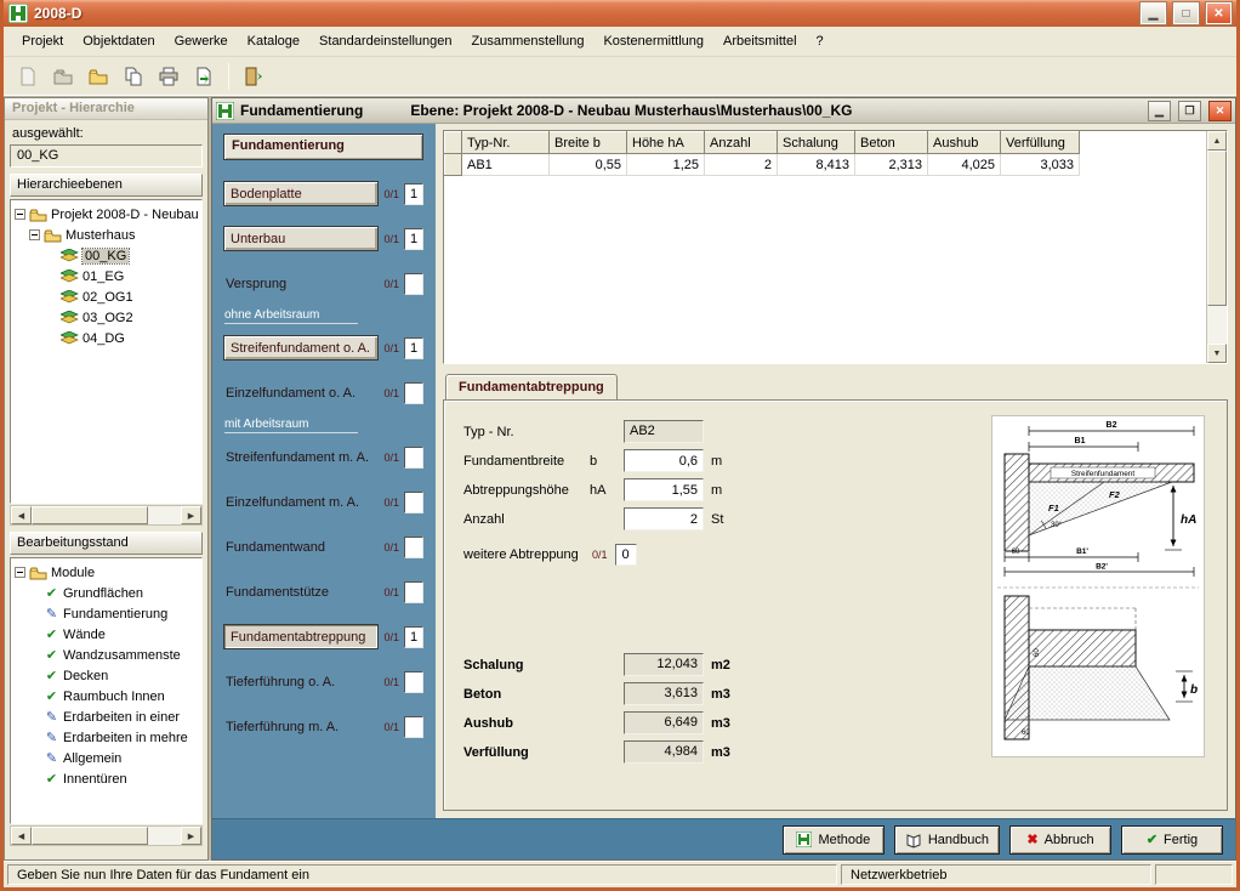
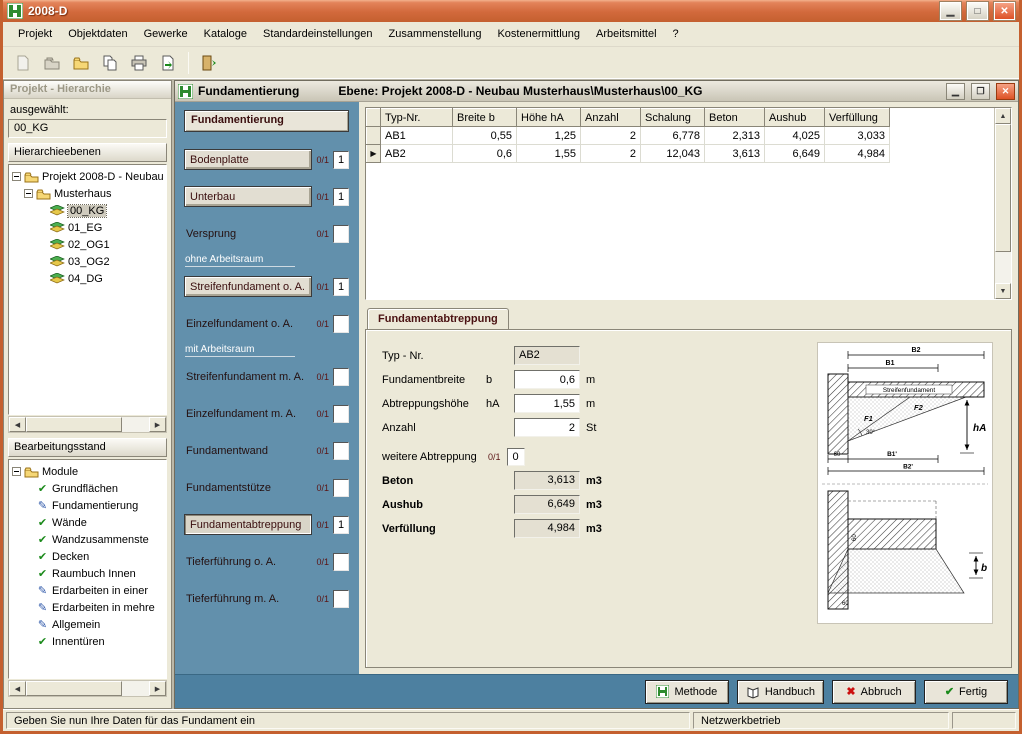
  2008-D
  ▁
  □
  ✕
  Projekt
  Objektdaten
  Gewerke
  Kataloge
  Standardeinstellungen
  Zusammenstellung
  Kostenermittlung
  Arbeitsmittel
  ?
  Projekt - Hierarchie
  ausgewählt:
  00_KG
  Hierarchieebenen
  Projekt 2008-D - Neubau
  Musterhaus
  00_KG
  01_EG
  02_OG1
  03_OG2
  04_DG
  Bearbeitungsstand
  Module
  ✔
  Grundflächen
  ✎
  Fundamentierung
  ✔
  Wände
  ✔
  Wandzusammenste
  ✔
  Decken
  ✔
  Raumbuch Innen
  ✎
  Erdarbeiten in einer
  ✎
  Erdarbeiten in mehre
  ✎
  Allgemein
  ✔
  Innentüren
  Fundamentierung
  Ebene: Projekt 2008-D - Neubau Musterhaus\Musterhaus\00_KG
  ▁
  ❐
  ✕
  Fundamentierung
  Bodenplatte
  0/1
  1
  Unterbau
  0/1
  1
  Versprung
  0/1
  ohne Arbeitsraum
  Streifenfundament o. A.
  0/1
  1
  Einzelfundament o. A.
  0/1
  mit Arbeitsraum
  Streifenfundament m. A.
  0/1
  Einzelfundament m. A.
  0/1
  Fundamentwand
  0/1
  Fundamentstütze
  0/1
  Fundamentabtreppung
  0/1
  1
  Tieferführung o. A.
  0/1
  Tieferführung m. A.
  0/1
  	Typ-Nr.	Breite b	Höhe hA	Anzahl	Schalung	Beton	Aushub	Verfüllung
- 	AB1	0,55	1,25	2	8,413	2,313	4,025	3,033
+ 	AB1	0,55	1,25	2	6,778	2,313	4,025	3,033
+ ▶	AB2	0,6	1,55	2	12,043	3,613	6,649	4,984
  Fundamentabtreppung
  Typ - Nr.
  AB2
  Fundamentbreite
  b
  0,6
  m
  Abtreppungshöhe
  hA
  1,55
  m
  Anzahl
  2
  St
  weitere Abtreppung
  0/1
  0
- Schalung
- 12,043
- m2
  Beton
  3,613
  m3
  Aushub
  6,649
  m3
  Verfüllung
  4,984
  m3
  F1
  F2
  hA
  b
  Methode
  Handbuch
  ✖
  Abbruch
  ✔
  Fertig
  Geben Sie nun Ihre Daten für das Fundament ein
  Netzwerkbetrieb
